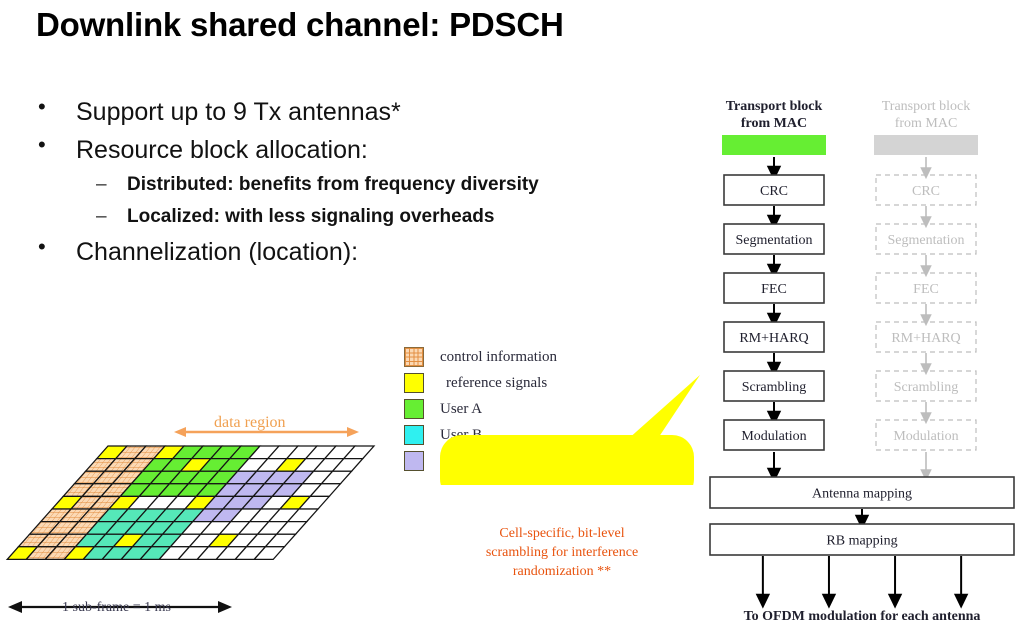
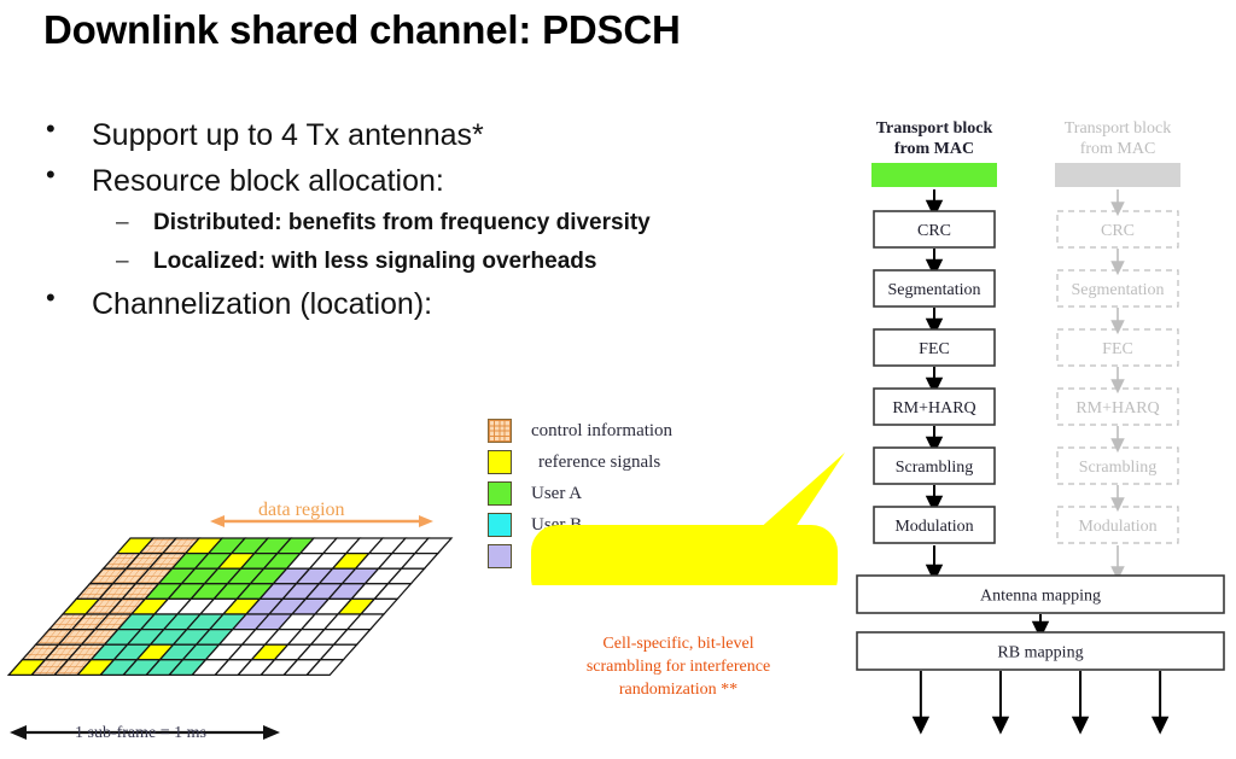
  Downlink shared channel: PDSCH
  •
- Support up to 9 Tx antennas*
+ Support up to 4 Tx antennas*
  •
  Resource block allocation:
  –
  Distributed: benefits from frequency diversity
  –
  Localized: with less signaling overheads
  •
  Channelization (location):
  control information
  reference signals
  User A
  User B
  data region
  1 sub-frame = 1 ms
  Cell-specific, bit-level
  scrambling for interference
  randomization **
  Transport block
  from MAC
  Transport block
  from MAC
  CRC
  CRC
  Segmentation
  Segmentation
  FEC
  FEC
  RM+HARQ
  RM+HARQ
  Scrambling
  Scrambling
  Modulation
  Modulation
  Antenna mapping
  RB mapping
- To OFDM modulation for each antenna
